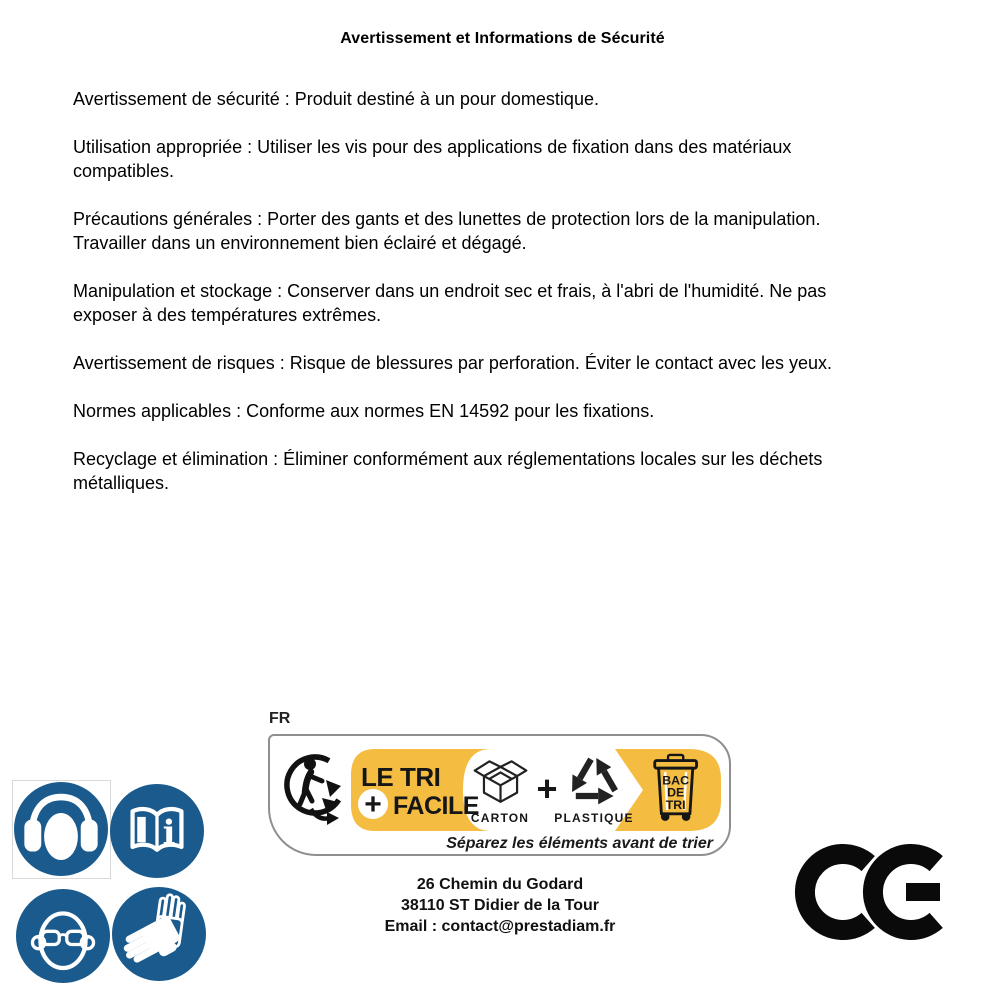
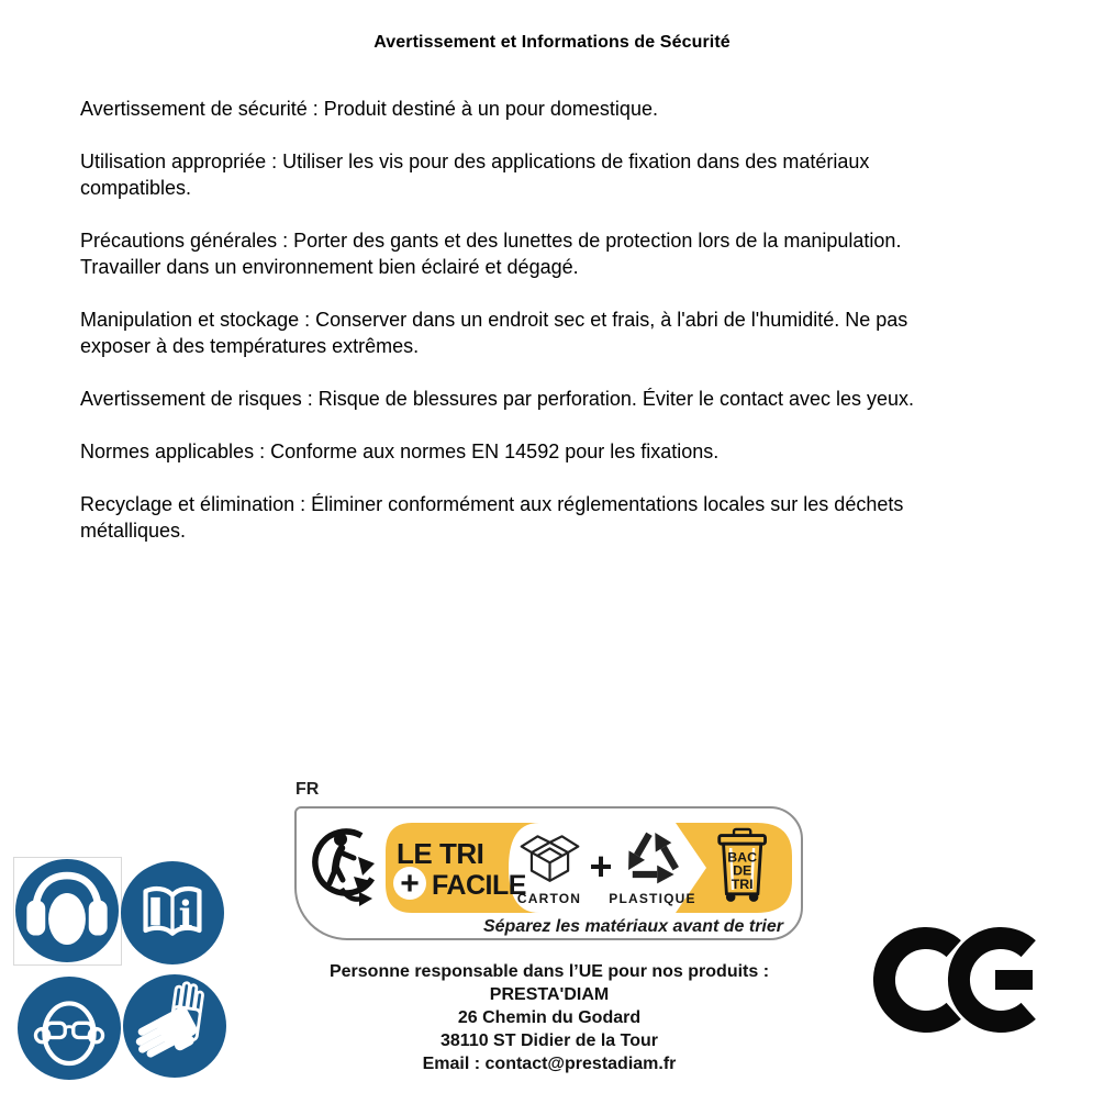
  Avertissement et Informations de Sécurité
  Avertissement de sécurité : Produit destiné à un pour domestique.
  Utilisation appropriée : Utiliser les vis pour des applications de fixation dans des matériaux
  compatibles.
  Précautions générales : Porter des gants et des lunettes de protection lors de la manipulation.
  Travailler dans un environnement bien éclairé et dégagé.
  Manipulation et stockage : Conserver dans un endroit sec et frais, à l'abri de l'humidité. Ne pas
  exposer à des températures extrêmes.
  Avertissement de risques : Risque de blessures par perforation. Éviter le contact avec les yeux.
  Normes applicables : Conforme aux normes EN 14592 pour les fixations.
  Recyclage et élimination : Éliminer conformément aux réglementations locales sur les déchets
  métalliques.
  i
  FR
  LE TRI
  +
  FACILE
  CARTON
  +
  PLASTIQUE
  BAC
  DE
  TRI
- Séparez les éléments avant de trier
+ Séparez les matériaux avant de trier
+ Personne responsable dans l’UE pour nos produits :
+ PRESTA'DIAM
  26 Chemin du Godard
  38110 ST Didier de la Tour
  Email : contact@prestadiam.fr
